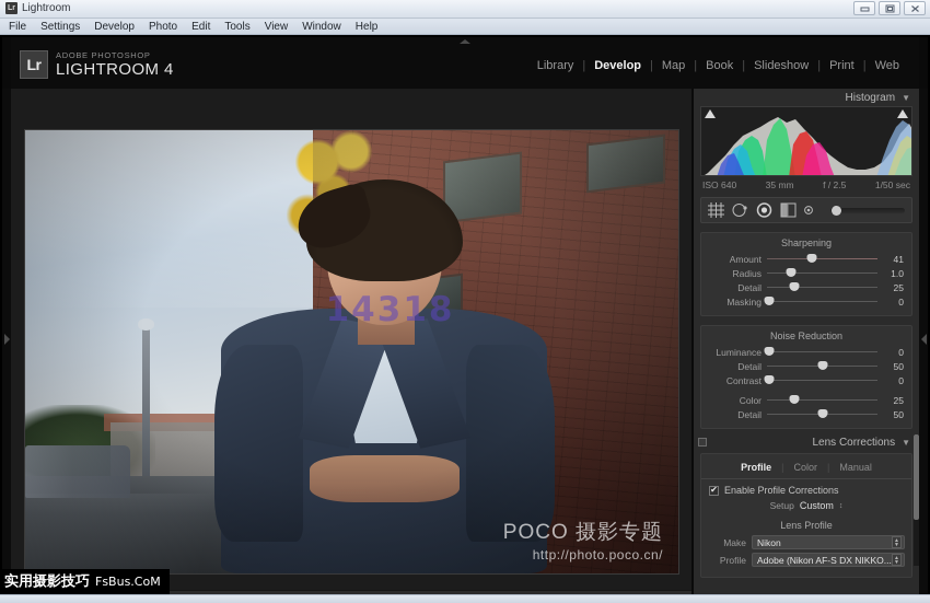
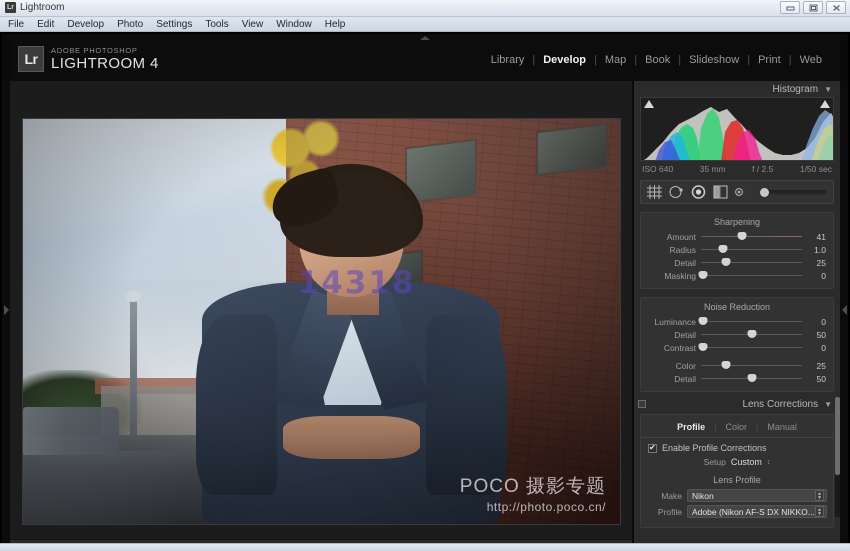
  Lightroom
  File
- Settings
+ Edit
  Develop
  Photo
- Edit
+ Settings
  Tools
  View
  Window
  Help
  Lr
  ADOBE PHOTOSHOP
  LIGHTROOM 4
  Library
  |
  Develop
  |
  Map
  |
  Book
  |
  Slideshow
  |
  Print
  |
  Web
  14318
  POCO 摄影专题
  http://photo.poco.cn/
  Histogram
  ▼
  ISO 640
  35 mm
  f / 2.5
  1/50 sec
  Sharpening
  Amount
  41
  Radius
  1.0
  Detail
  25
  Masking
  0
  Noise Reduction
  Luminance
  0
  Detail
  50
  Contrast
  0
  Color
  25
  Detail
  50
  Lens Corrections
  ▼
  Profile
  Color
  Manual
  ✔
  Enable Profile Corrections
  Setup
  Custom
  Lens Profile
  Make
  Nikon
  Profile
  Adobe (Nikon AF-S DX NIKKO...
- 实用摄影技巧
- FsBus.CoM
